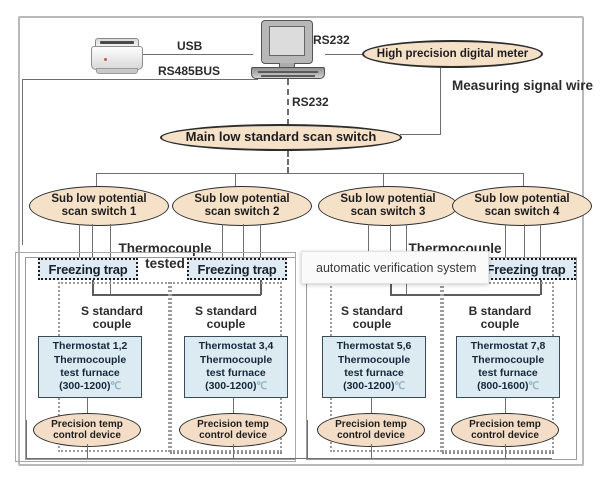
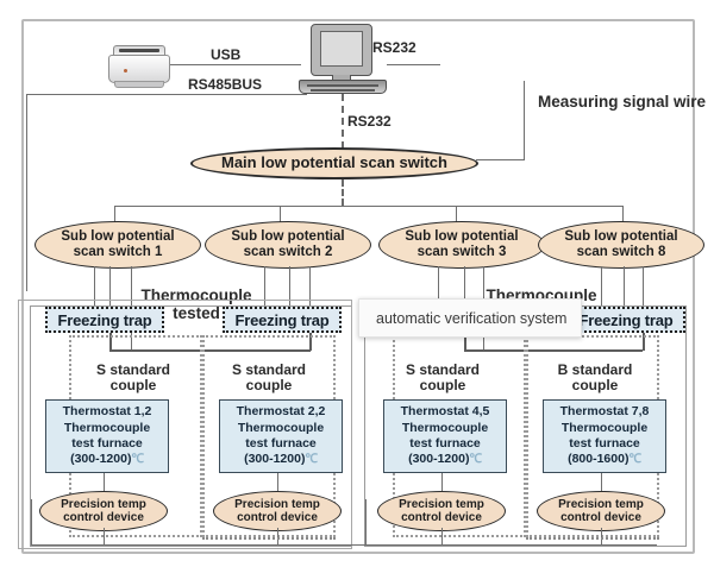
  USB
  RS485BUS
  RS232
- High precision digital meter
  Measuring signal wire
  RS232
- Main low standard scan switch
+ Main low potential scan switch
  Sub low potential
  scan switch 1
  Sub low potential
  scan switch 2
  Sub low potential
  scan switch 3
  Sub low potential
- scan switch 4
+ scan switch 8
  Thermocouple
  tested
  Thermocouple
  Freezing trap
  Freezing trap
  Freezing trap
  S standard
  couple
  S standard
  couple
  S standard
  couple
  B standard
  couple
  Thermostat 1,2
  Thermocouple
  test furnace
  (300-1200)℃
- Thermostat 3,4
+ Thermostat 2,2
  Thermocouple
  test furnace
  (300-1200)℃
- Thermostat 5,6
+ Thermostat 4,5
  Thermocouple
  test furnace
  (300-1200)℃
  Thermostat 7,8
  Thermocouple
  test furnace
  (800-1600)℃
  Precision temp
  control device
  Precision temp
  control device
  Precision temp
  control device
  Precision temp
  control device
  automatic verification system
